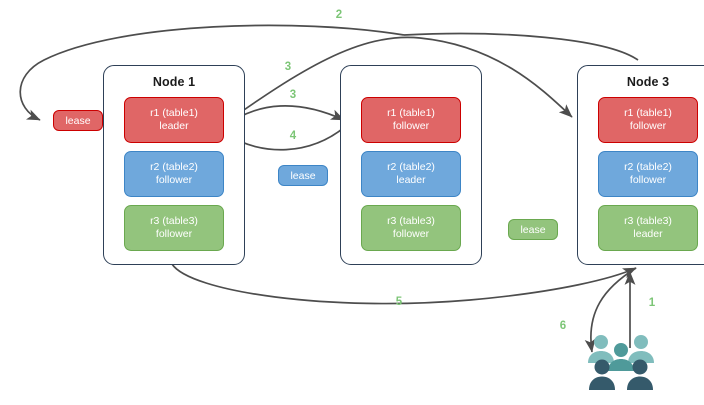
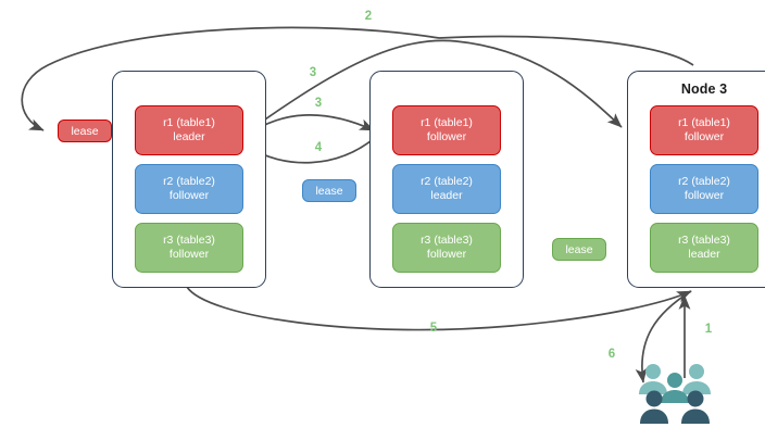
- Node 1
  r1 (table1)
  leader
  r2 (table2)
  follower
  r3 (table3)
  follower
  r1 (table1)
  follower
  r2 (table2)
  leader
  r3 (table3)
  follower
  Node 3
  r1 (table1)
  follower
  r2 (table2)
  follower
  r3 (table3)
  leader
  lease
  lease
  lease
  2
  3
  3
  4
  5
  1
  6
